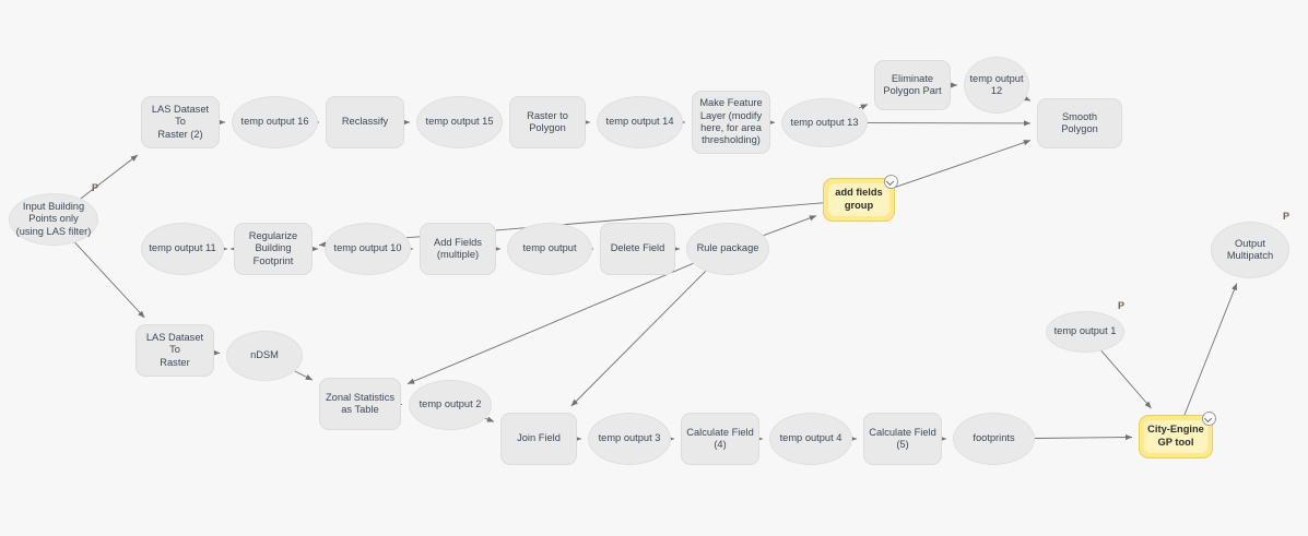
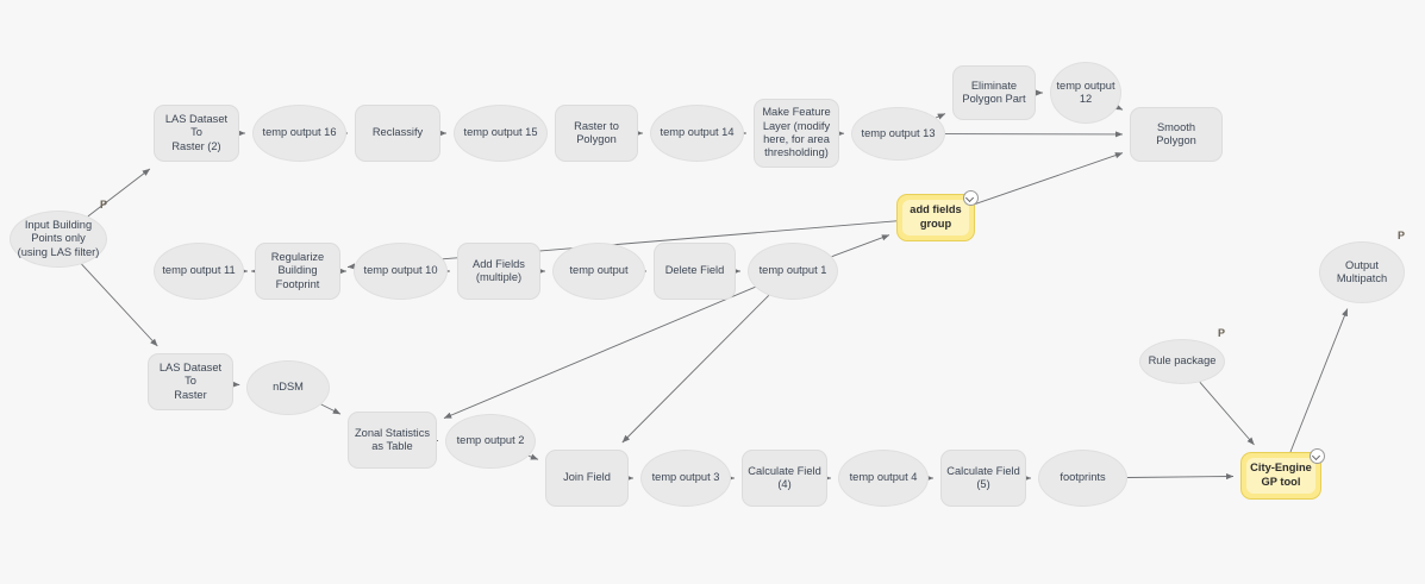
  Input Building
  Points only
  (using LAS filter)
  P
  LAS Dataset To
  Raster (2)
  temp output 16
  Reclassify
  temp output 15
  Raster to
  Polygon
  temp output 14
  Make Feature
  Layer (modify
  here, for area
  thresholding)
  temp output 13
  Eliminate
  Polygon Part
  temp output
  12
  Smooth Polygon
  add fields
  group
  temp output 11
  Regularize
  Building
  Footprint
  temp output 10
  Add Fields
  (multiple)
  temp output
  Delete Field
- Rule package
+ temp output 1
  LAS Dataset To
  Raster
  nDSM
  Zonal Statistics
  as Table
  temp output 2
  Join Field
  temp output 3
  Calculate Field
  (4)
  temp output 4
  Calculate Field
  (5)
  footprints
- temp output 1
+ Rule package
  P
  City-Engine
  GP tool
  Output
  Multipatch
  P
